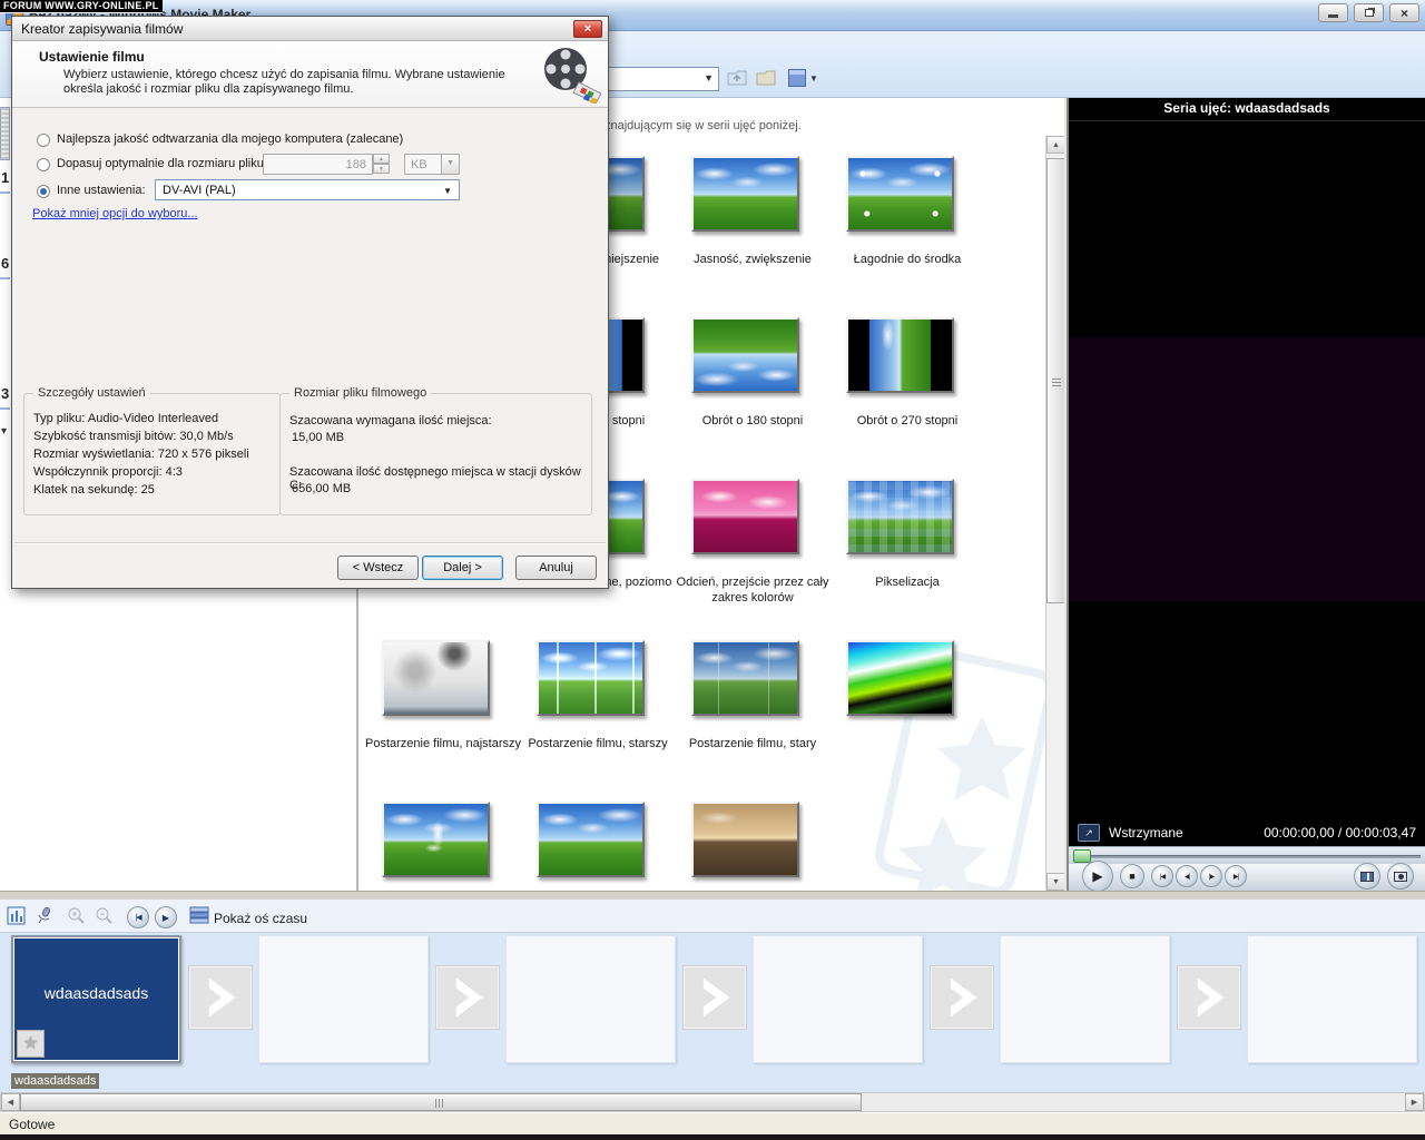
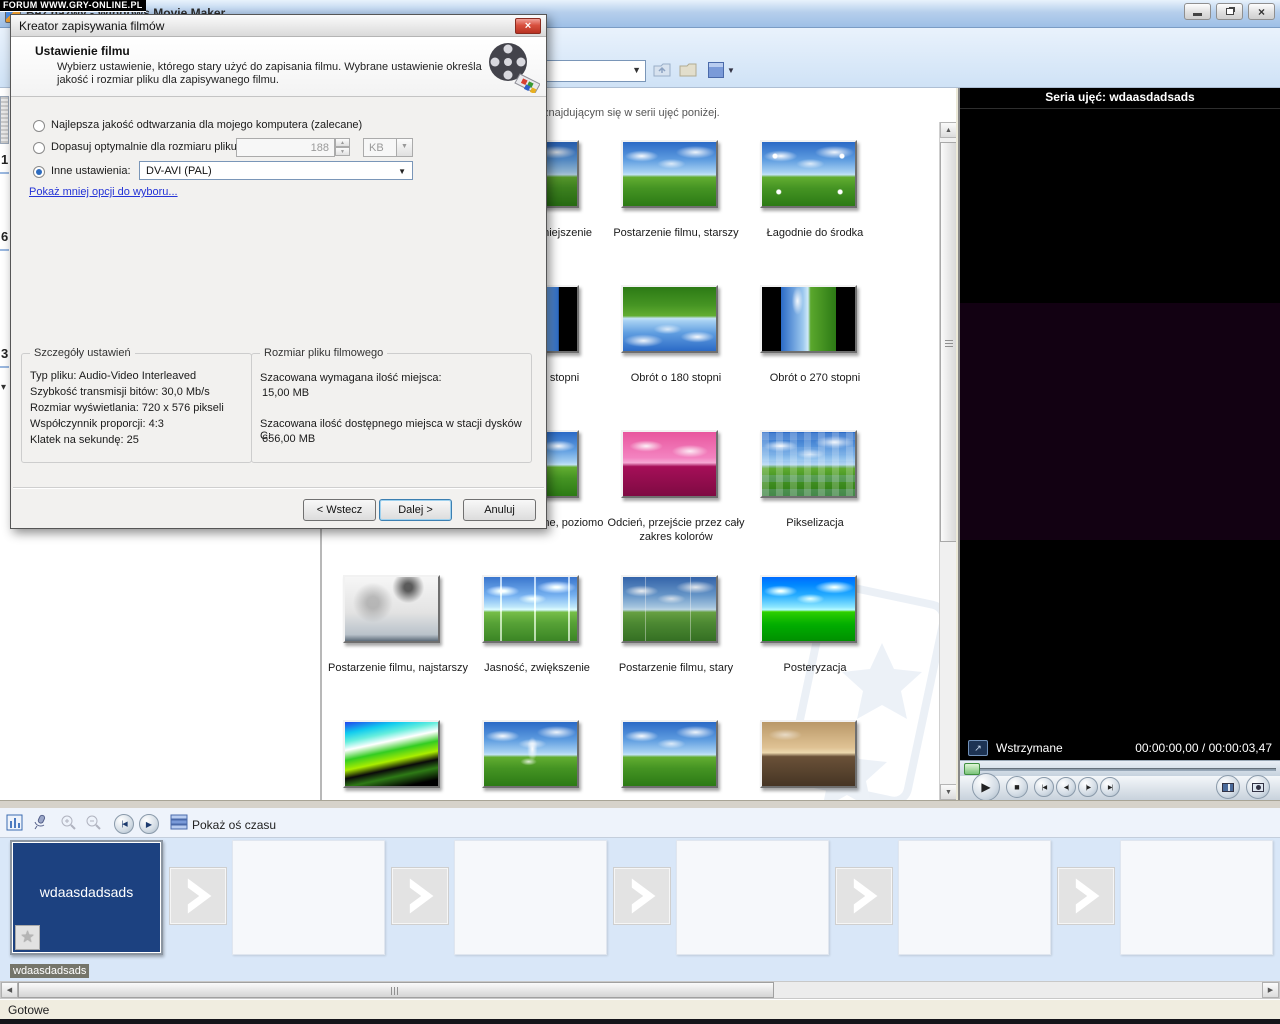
  Bez nazwy - Windows Movie Maker
  ×
  ▼
  ▼
  1
  6
  3
  ▾
  najdującym się w serii ujęć poniżej.
- Jasność, zwiększenie
+ Postarzenie filmu, starszy
  Łagodnie do środka
  Obrót o 180 stopni
  Obrót o 270 stopni
  Odcień, przejście przez cały zakres kolorów
  Pikselizacja
  Postarzenie filmu, najstarszy
- Postarzenie filmu, starszy
+ Jasność, zwiększenie
  Postarzenie filmu, stary
+ Posteryzacja
  Seria ujęć: wdaasdadsads
  ↗
  Wstrzymane
  00:00:00,00 / 00:00:03,47
  ▶
  ■
  ▶
  Pokaż oś czasu
  wdaasdadsads
  ★
  wdaasdadsads
  Gotowe
  Kreator zapisywania filmów
  ×
  Ustawienie filmu
- Wybierz ustawienie, którego chcesz użyć do zapisania filmu. Wybrane ustawienie określa jakość i rozmiar pliku dla zapisywanego filmu.
+ Wybierz ustawienie, którego stary użyć do zapisania filmu. Wybrane ustawienie określa jakość i rozmiar pliku dla zapisywanego filmu.
  Najlepsza jakość odtwarzania dla mojego komputera (zalecane)
  Dopasuj optymalnie dla rozmiaru pliku
  188
  KB
  Inne ustawienia:
  DV-AVI (PAL)
  ▼
  Pokaż mniej opcji do wyboru...
  Szczegóły ustawień
  Typ pliku: Audio-Video Interleaved
  Szybkość transmisji bitów: 30,0 Mb/s
  Rozmiar wyświetlania: 720 x 576 pikseli
  Współczynnik proporcji: 4:3
  Klatek na sekundę: 25
  Rozmiar pliku filmowego
  Szacowana wymagana ilość miejsca:
  15,00 MB
  Szacowana ilość dostępnego miejsca w stacji dysków C:
  656,00 MB
  < Wstecz
  Dalej >
  Anuluj
  FORUM WWW.GRY-ONLINE.PL
